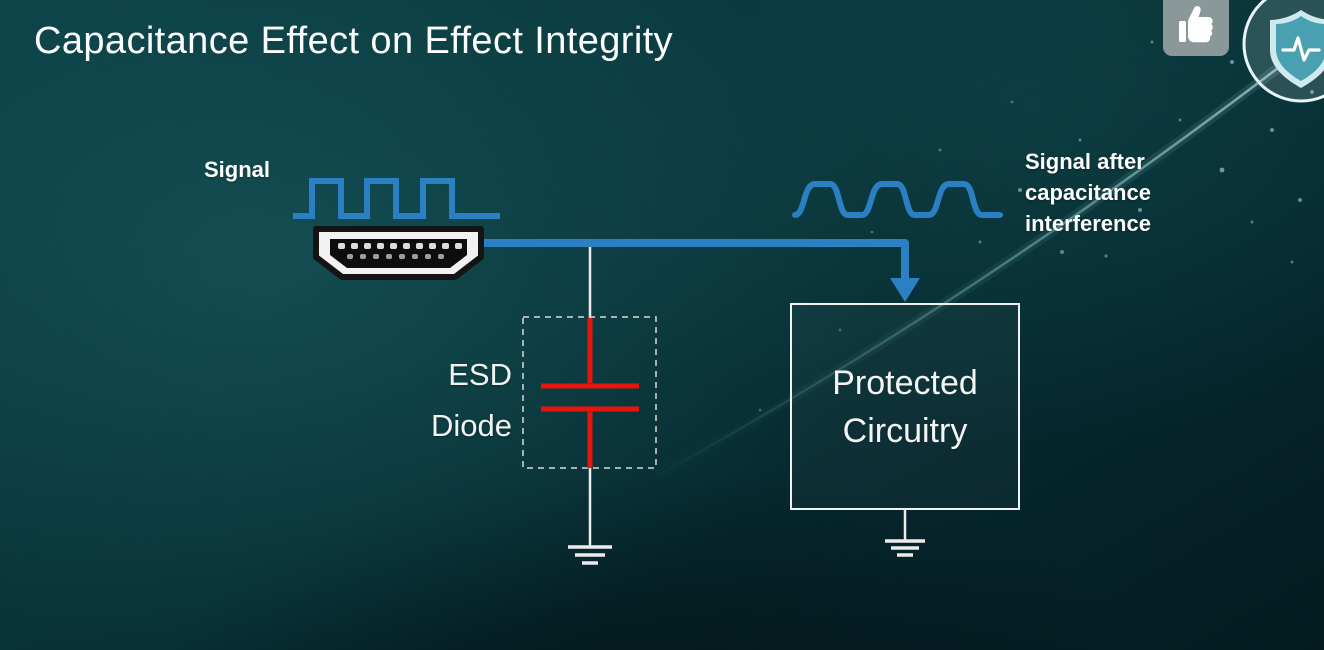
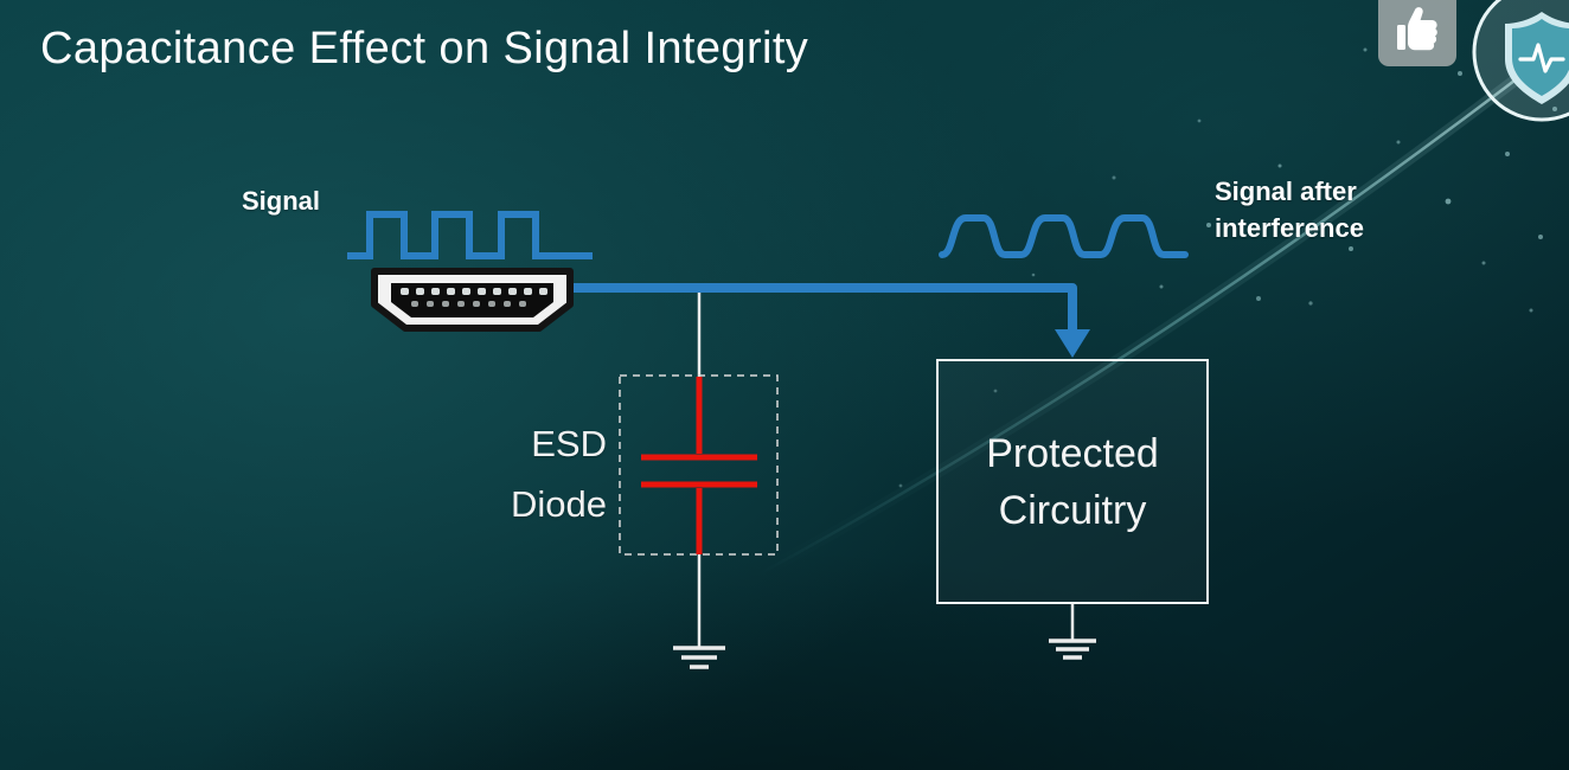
- Capacitance Effect on Effect Integrity
+ Capacitance Effect on Signal Integrity
  Signal
  Signal after
- capacitance
  interference
  ESD
  Diode
  Protected
  Circuitry
